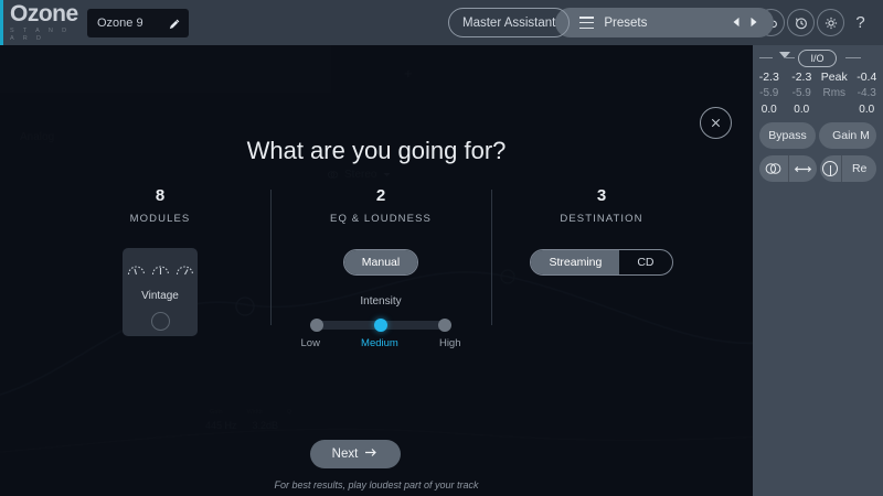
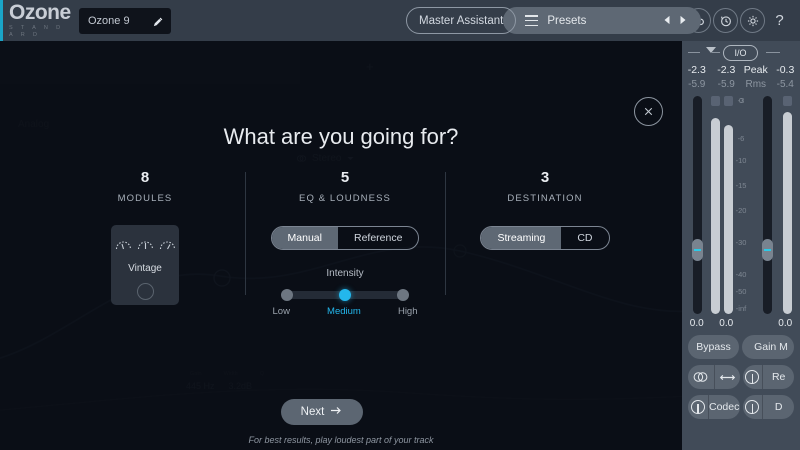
  Ozone
  Ozone 9
  Master Assistant
  Presets
  ?
  What are you going for?
  8
  MODULES
  Vintage
- 2
+ 5
  EQ & LOUDNESS
  Manual
+ Reference
  Intensity
  Low
  Medium
  High
  3
  DESTINATION
  Streaming
  CD
  Next
  For best results, play loudest part of your track
  I/O
  -2.3
  -2.3
  Peak
- -0.4
+ -0.3
  -5.9
  -5.9
  Rms
- -4.3
+ -5.4
+ 0
+ -3
+ -6
+ -10
+ -15
+ -20
+ -30
+ -40
+ -50
+ -inf
  0.0
  0.0
  0.0
  Bypass
  Gain M
  Re
+ Codec
+ D
